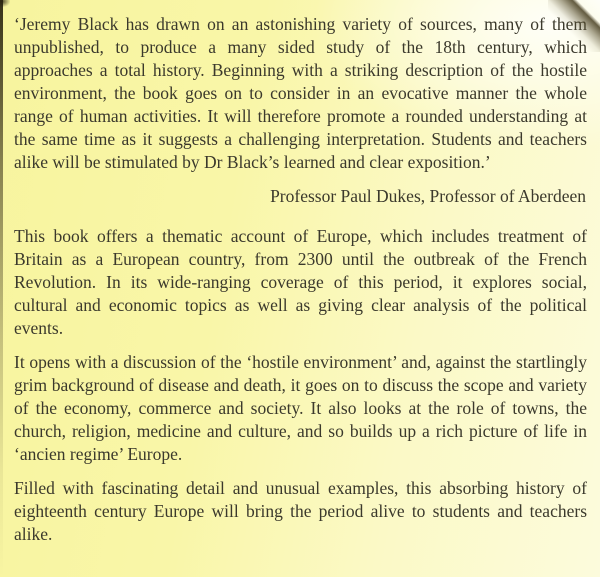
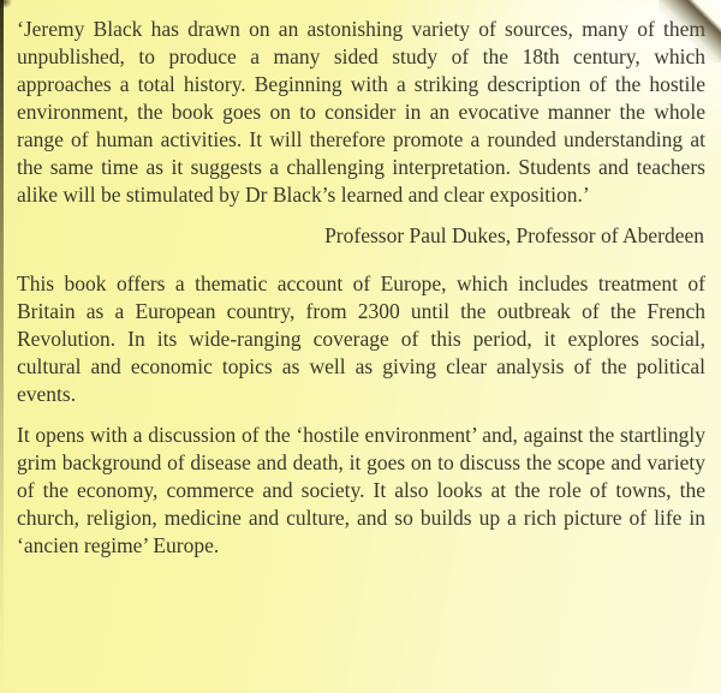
  ‘Jeremy Black has drawn on an astonishing variety of sources, many of unpublished, to produce a many sided study of the 18th century, approaches a total history. Beginning with a striking description of the hostile environment, the book goes on to consider in an evocative manner the whole range of human activities. It will therefore promote a rounded understanding at the same time as it suggests a challenging interpretation. Students and teachers alike will be stimulated by Dr Black’s learned and clear exposition.’
  Professor Paul Dukes, Professor of Aberdeen
  This book offers a thematic account of Europe, which includes treatment of Britain as a European country, from 2300 until the outbreak of the French Revolution. In its wide-ranging coverage of this period, it explores social, cultural and economic topics as well as giving clear analysis of the political events.
  It opens with a discussion of the ‘hostile environment’ and, against the startlingly grim background of disease and death, it goes on to discuss the scope and variety of the economy, commerce and society. It also looks at the role of towns, the church, religion, medicine and culture, and so builds up a rich picture of life in ‘ancien regime’ Europe.
- Filled with fascinating detail and unusual examples, this absorbing history of eighteenth century Europe will bring the period alive to students and teachers alike.
